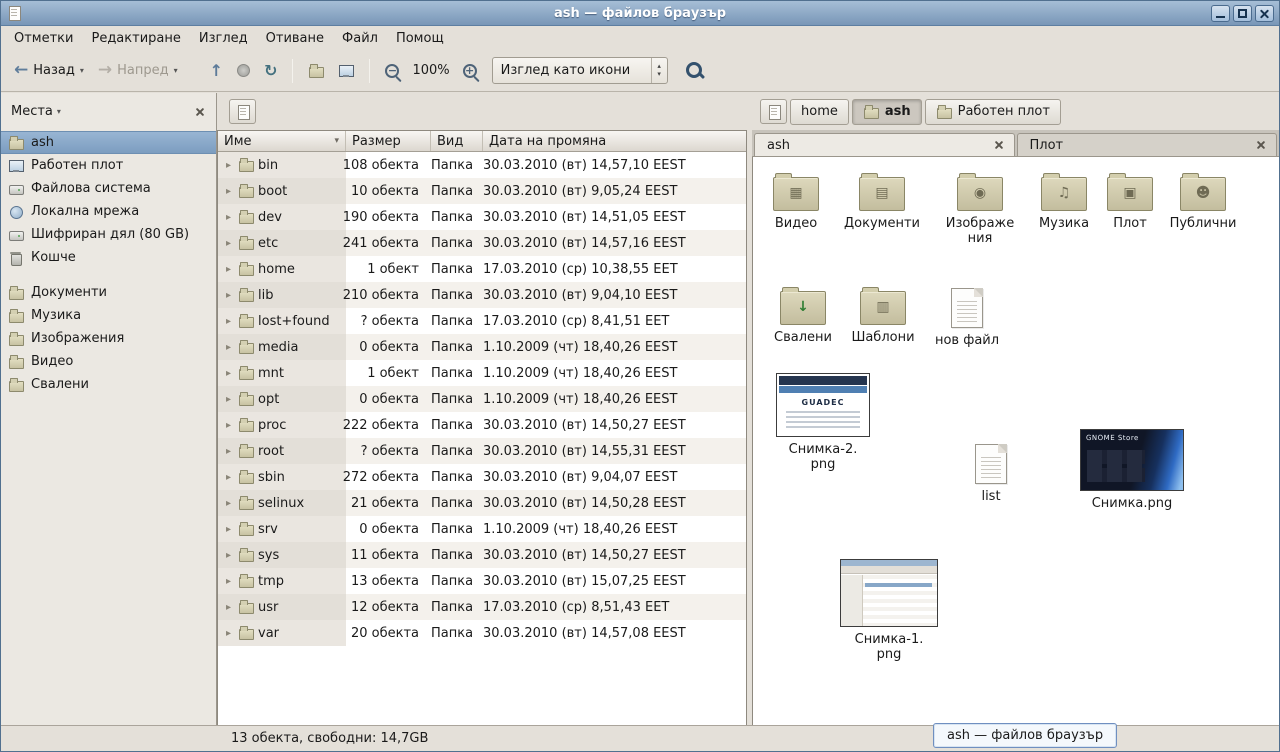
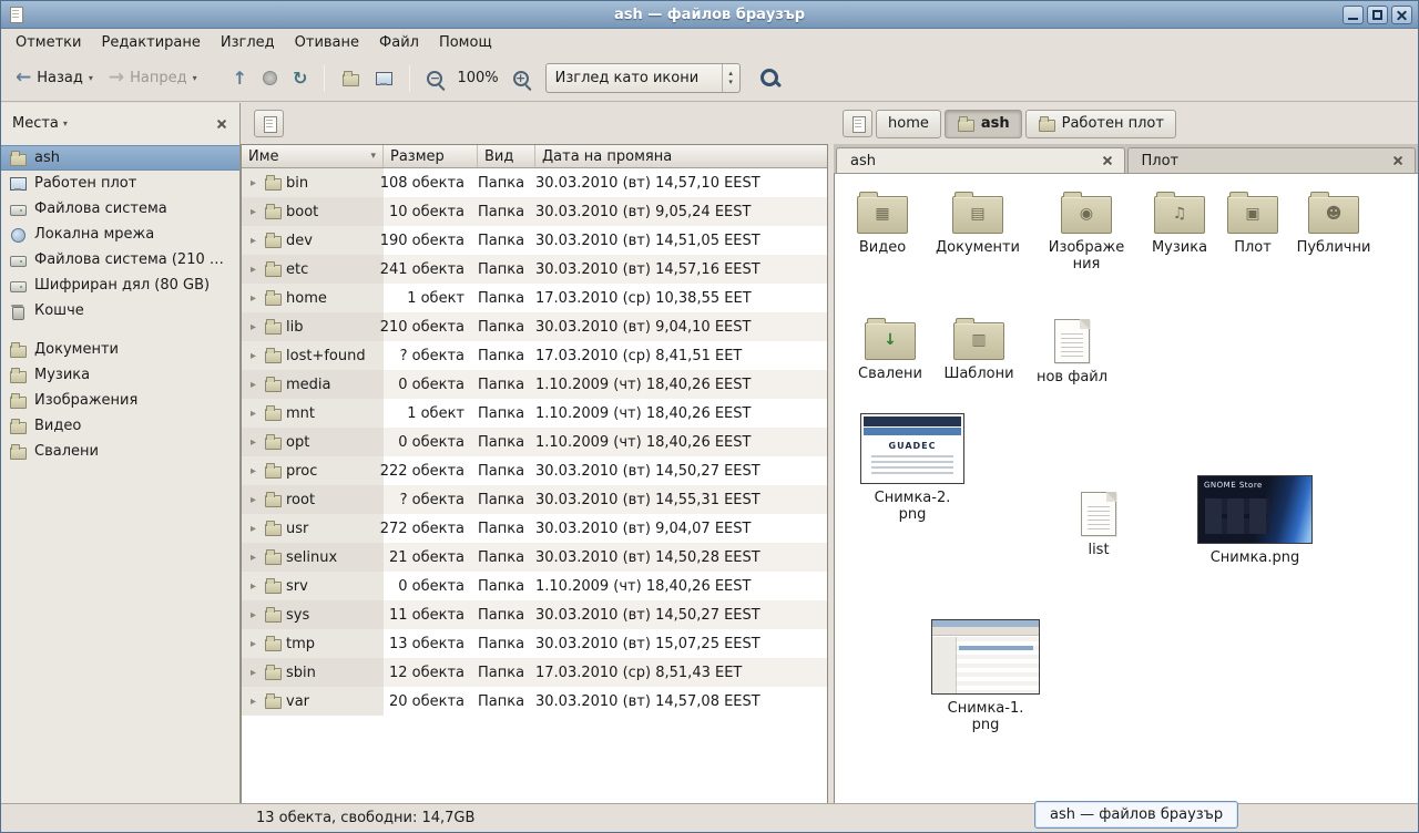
  ash — файлов браузър
  Отметки
  Редактиране
  Изглед
  Отиване
  Файл
  Помощ
  ←
  Назад
  ▾
  →
  Напред
  ▾
  ↑
  ↻
  −
  100%
  +
  Изглед като икони
  ▴
  ▾
  Места
  ▾
  ash
  Работен плот
  Файлова система
  Локална мрежа
+ Файлова система (210 MB)
  Шифриран дял (80 GB)
  Кошче
  Документи
  Музика
  Изображения
  Видео
  Свалени
  Име
  ▾
  Размер
  Вид
  Дата на промяна
  ▸
  bin
  108 обекта
  Папка
  30.03.2010 (вт) 14,57,10 EEST
  ▸
  boot
  10 обекта
  Папка
  30.03.2010 (вт) 9,05,24 EEST
  ▸
  dev
  190 обекта
  Папка
  30.03.2010 (вт) 14,51,05 EEST
  ▸
  etc
  241 обекта
  Папка
  30.03.2010 (вт) 14,57,16 EEST
  ▸
  home
  1 обект
  Папка
  17.03.2010 (ср) 10,38,55 EET
  ▸
  lib
  210 обекта
  Папка
  30.03.2010 (вт) 9,04,10 EEST
  ▸
  lost+found
  ? обекта
  Папка
  17.03.2010 (ср) 8,41,51 EET
  ▸
  media
  0 обекта
  Папка
  1.10.2009 (чт) 18,40,26 EEST
  ▸
  mnt
  1 обект
  Папка
  1.10.2009 (чт) 18,40,26 EEST
  ▸
  opt
  0 обекта
  Папка
  1.10.2009 (чт) 18,40,26 EEST
  ▸
  proc
  222 обекта
  Папка
  30.03.2010 (вт) 14,50,27 EEST
  ▸
  root
  ? обекта
  Папка
  30.03.2010 (вт) 14,55,31 EEST
  ▸
- sbin
+ usr
  272 обекта
  Папка
  30.03.2010 (вт) 9,04,07 EEST
  ▸
  selinux
  21 обекта
  Папка
  30.03.2010 (вт) 14,50,28 EEST
  ▸
  srv
  0 обекта
  Папка
  1.10.2009 (чт) 18,40,26 EEST
  ▸
  sys
  11 обекта
  Папка
  30.03.2010 (вт) 14,50,27 EEST
  ▸
  tmp
  13 обекта
  Папка
  30.03.2010 (вт) 15,07,25 EEST
  ▸
- usr
+ sbin
  12 обекта
  Папка
  17.03.2010 (ср) 8,51,43 EET
  ▸
  var
  20 обекта
  Папка
  30.03.2010 (вт) 14,57,08 EEST
  home
  ash
  Работен плот
  ash
  Плот
  Видео
  Документи
  Изображения
  Музика
  Плот
  Публични
  Свалени
  Шаблони
  нов файл
  GUADEC
  Снимка-2.png
  list
  GNOME Store
  Снимка.png
  Снимка-1.png
  13 обекта, свободни: 14,7GB
  ash — файлов браузър
